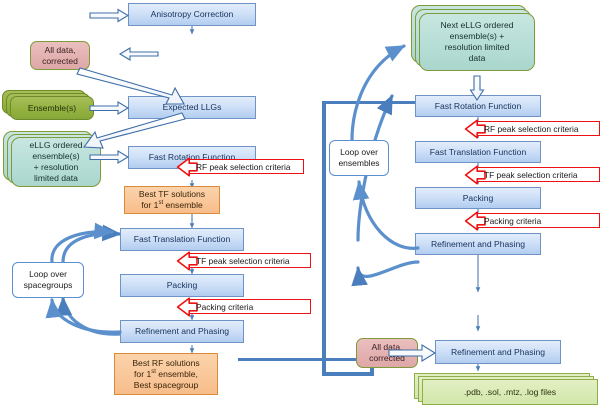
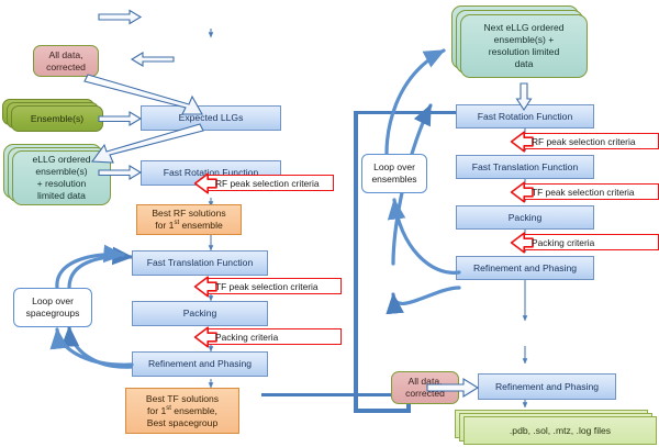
- Anisotropy Correction
  All data,
  corrected
  Ensemble(s)
  Expected LLGs
  eLLG ordered
  ensemble(s)
  + resolution
  limited data
  Fast Rotaton Function
  RF peak selection criteria
- Best TF solutions
+ Best RF solutions
  for 1 ensemble
  Fast Translation Function
  TF peak selection criteria
  Packing
  Packing criteria
  Refinement and Phasing
- Best RF solutions
+ Best TF solutions
  for 1 ensemble,
  Best spacegroup
  Loop over
  spacegroups
  Next eLLG ordered
  ensemble(s) +
  resolution limited
  data
  Fast Rotation Function
  RF peak selection criteria
  Fast Translation Function
  TF peak selection criteria
  Packing
  Packing criteria
  Refinement and Phasing
  All data,
  corrected
  Refinement and Phasing
  .pdb, .sol, .mtz, .log files
  Loop over
  ensembles
